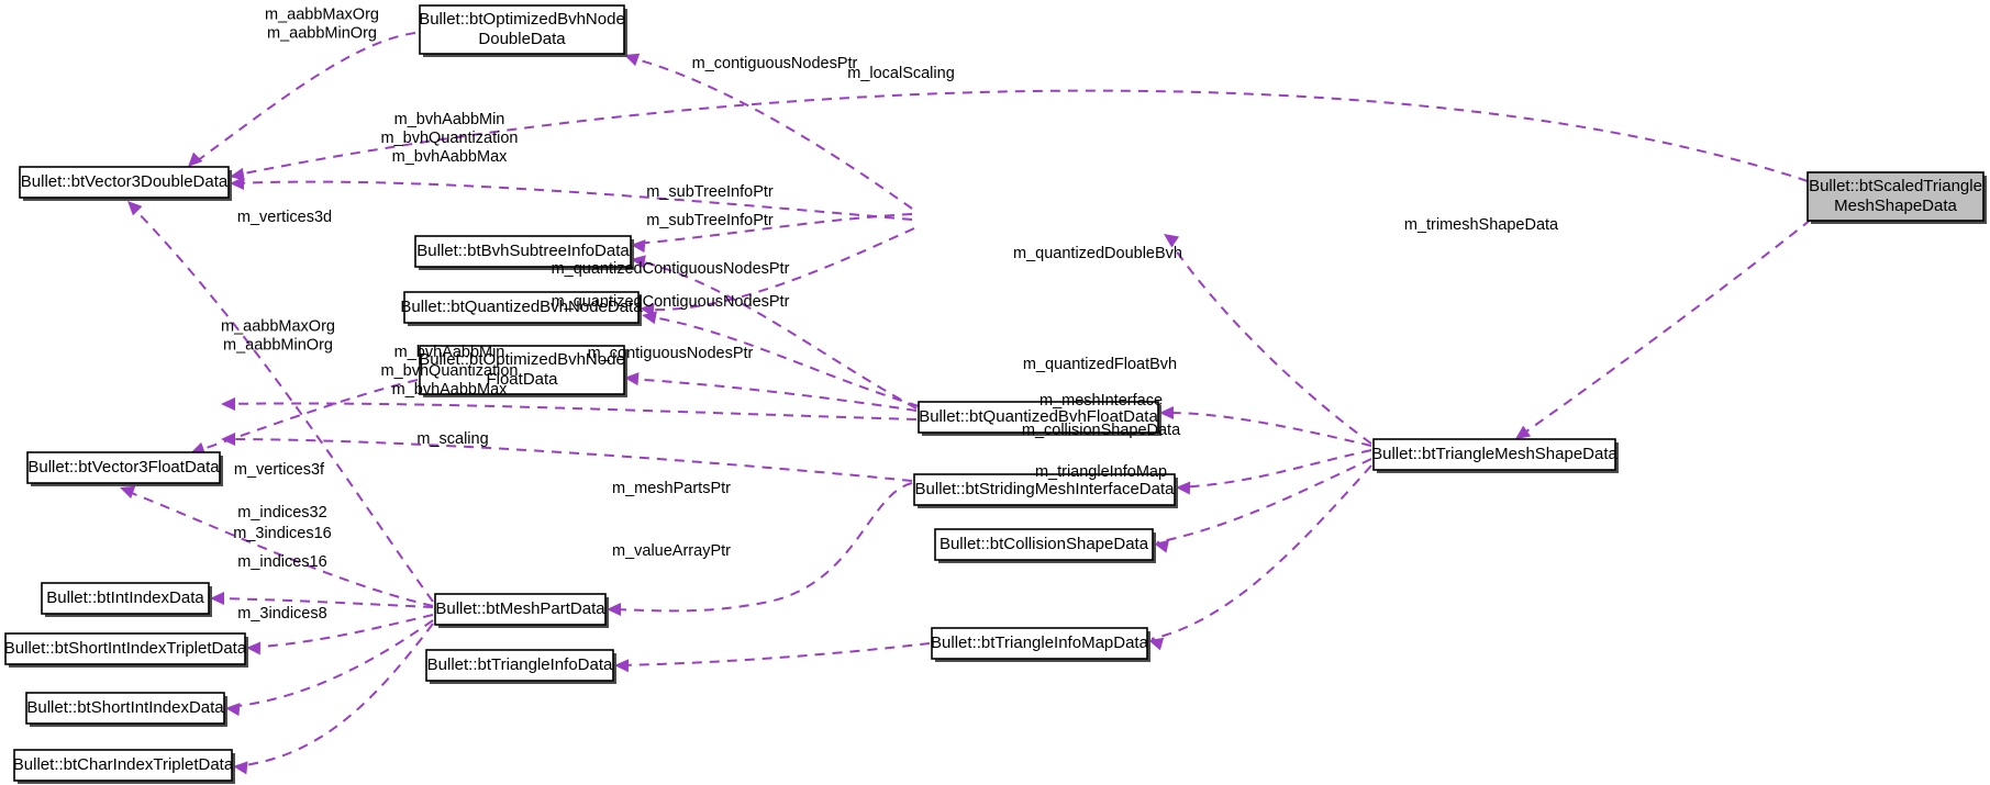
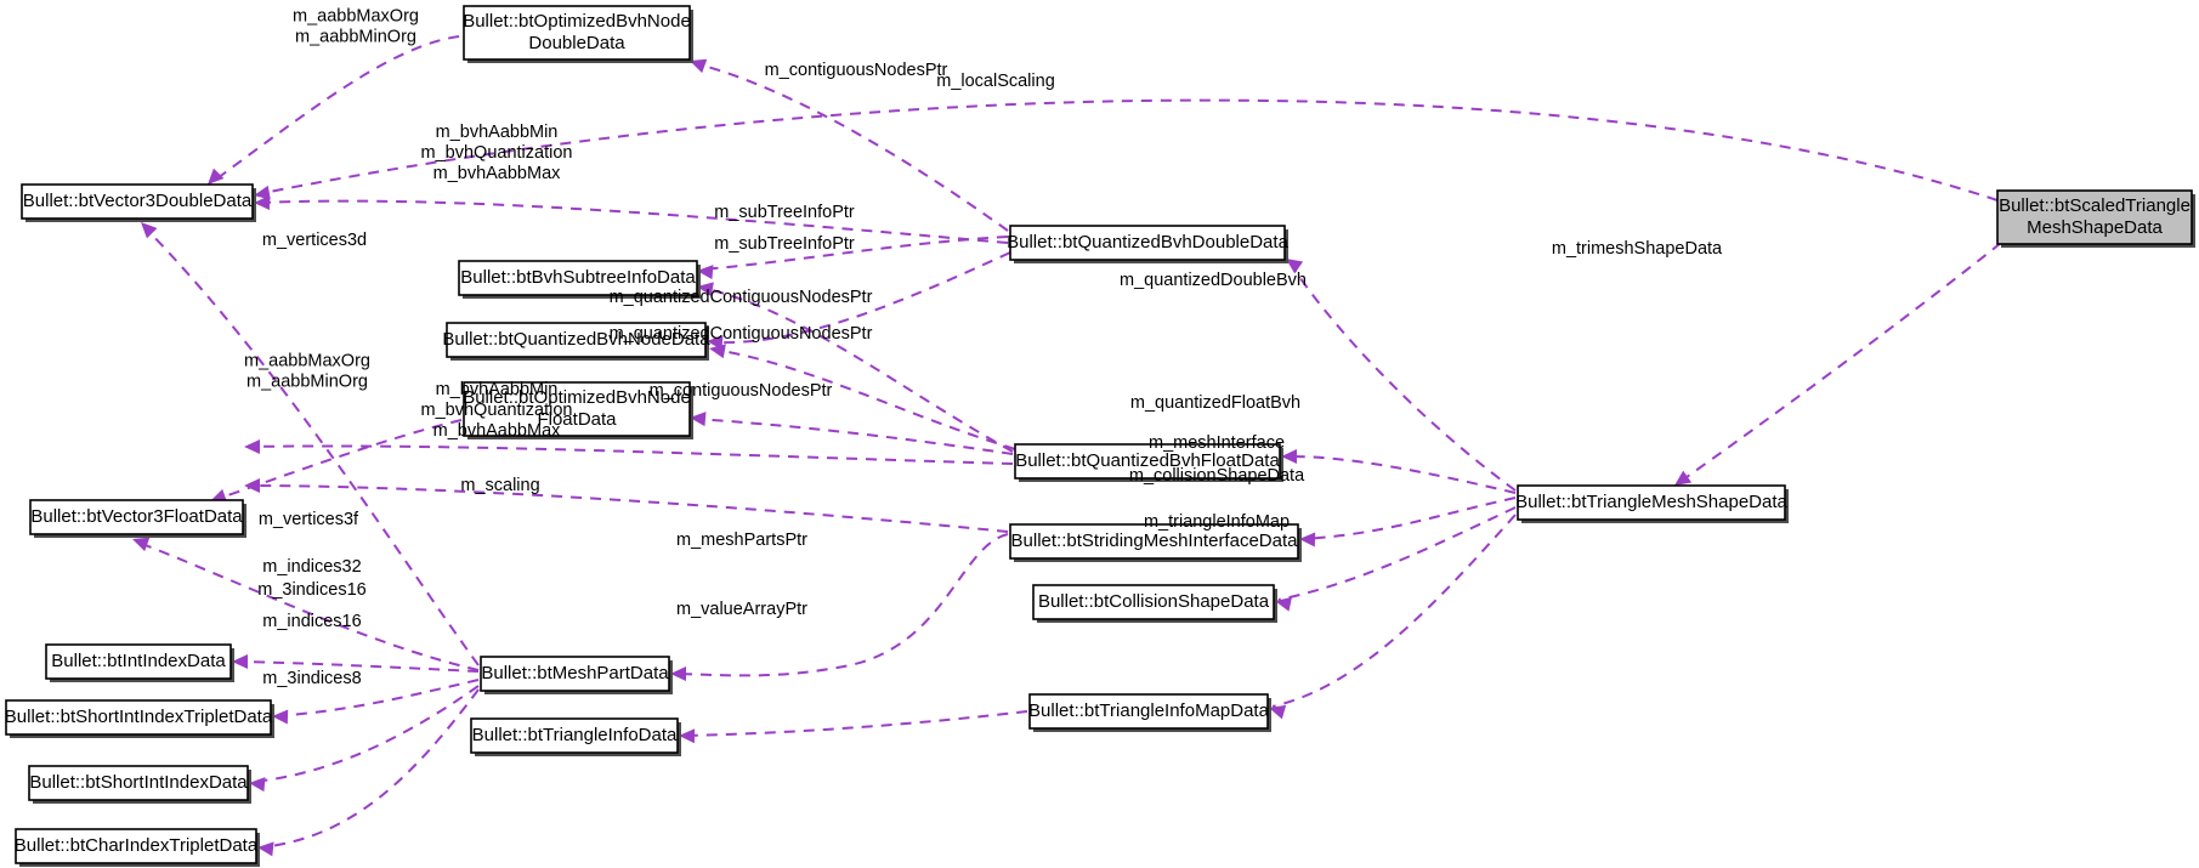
  Bullet::btOptimizedBvhNode
  DoubleData
  Bullet::btVector3DoubleData
  Bullet::btBvhSubtreeInfoData
  Bullet::btQuantizedBvhNodeData
  Bullet::btOptimizedBvhNode
  FloatData
+ Bullet::btQuantizedBvhDoubleData
  Bullet::btQuantizedBvhFloatData
  Bullet::btVector3FloatData
  Bullet::btStridingMeshInterfaceData
  Bullet::btCollisionShapeData
  Bullet::btIntIndexData
  Bullet::btShortIntIndexTripletData
  Bullet::btShortIntIndexData
  Bullet::btCharIndexTripletData
  Bullet::btMeshPartData
  Bullet::btTriangleInfoData
  Bullet::btTriangleInfoMapData
  Bullet::btTriangleMeshShapeData
  Bullet::btScaledTriangle
  MeshShapeData
  m_aabbMaxOrg
  m_aabbMinOrg
  m_contiguousNodesPtr
  m_localScaling
  m_bvhAabbMin
  m_bvhQuantization
  m_bvhAabbMax
  m_subTreeInfoPtr
  m_subTreeInfoPtr
  m_quantizedContiguousNodesPtr
  m_quantizedContiguousNodesPtr
  m_quantizedDoubleBvh
  m_contiguousNodesPtr
  m_bvhAabbMin
  m_bvhQuantization
  m_bvhAabbMax
  m_quantizedFloatBvh
  m_trimeshShapeData
  m_aabbMaxOrg
  m_aabbMinOrg
  m_vertices3d
  m_vertices3f
  m_scaling
  m_indices32
  m_3indices16
  m_indices16
  m_3indices8
  m_meshPartsPtr
  m_valueArrayPtr
  m_meshInterface
  m_collisionShapeData
  m_triangleInfoMap
